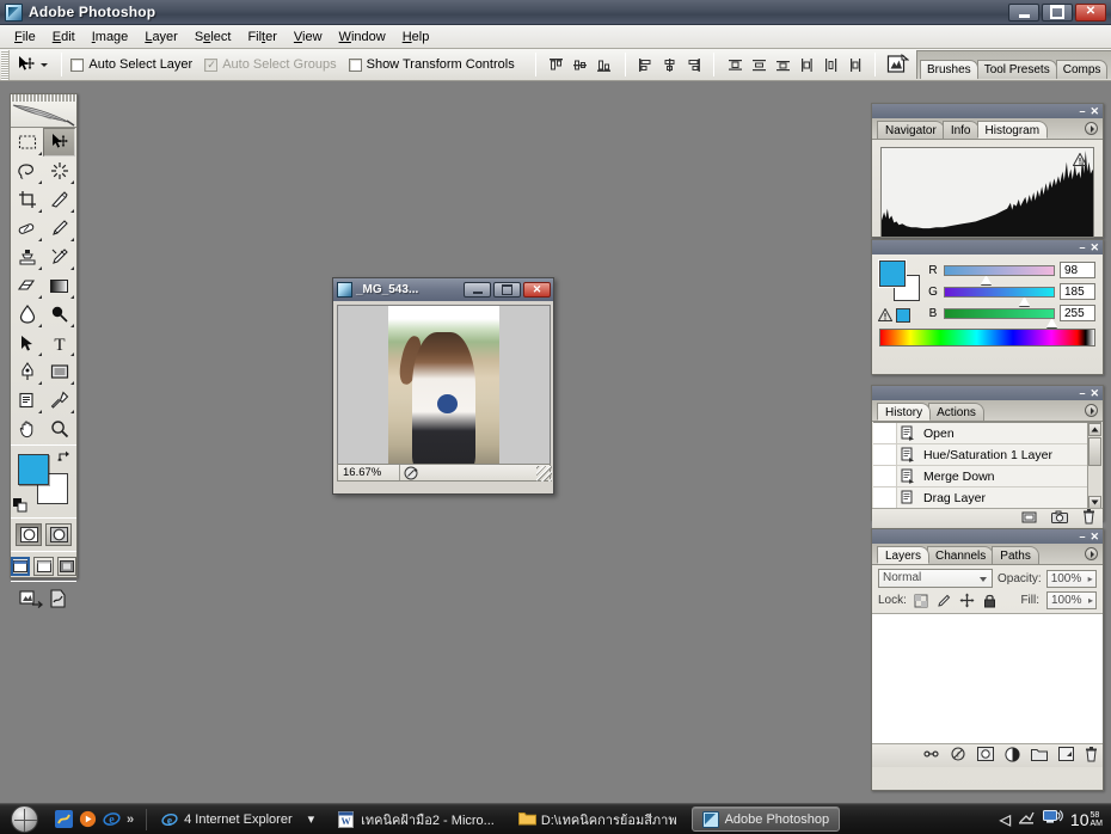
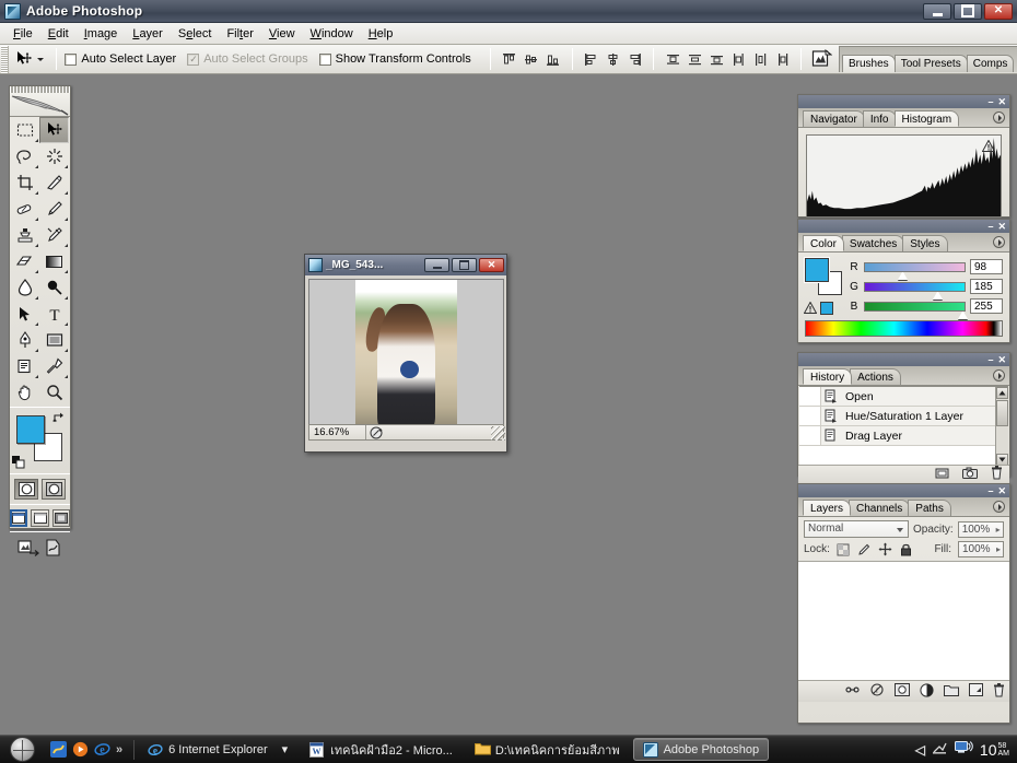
  Adobe Photoshop
  File
  Edit
  Image
  Layer
  Select
  Filter
  View
  Window
  Help
  Auto Select Layer
  Auto Select Groups
  Show Transform Controls
  Brushes
  Tool Presets
  Comps
  T
  _MG_543...
  16.67%
  –
  ✕
  Navigator
  Info
  Histogram
  –
  ✕
+ Color
+ Swatches
+ Styles
  R
  98
  G
  185
  B
  255
  –
  ✕
  History
  Actions
  Open
  Hue/Saturation 1 Layer
- Merge Down
  Drag Layer
  –
  ✕
  Layers
  Channels
  Paths
  Normal
  Opacity:
  100%
  Lock:
  Fill:
  100%
  e
  »
  e
- 4 Internet Explorer
+ 6 Internet Explorer
  ▾
  W
  เทคนิคฝ้ามือ2 - Micro...
  D:\เทคนิคการย้อมสีภาพ
  Adobe Photoshop
  ◁
  10
